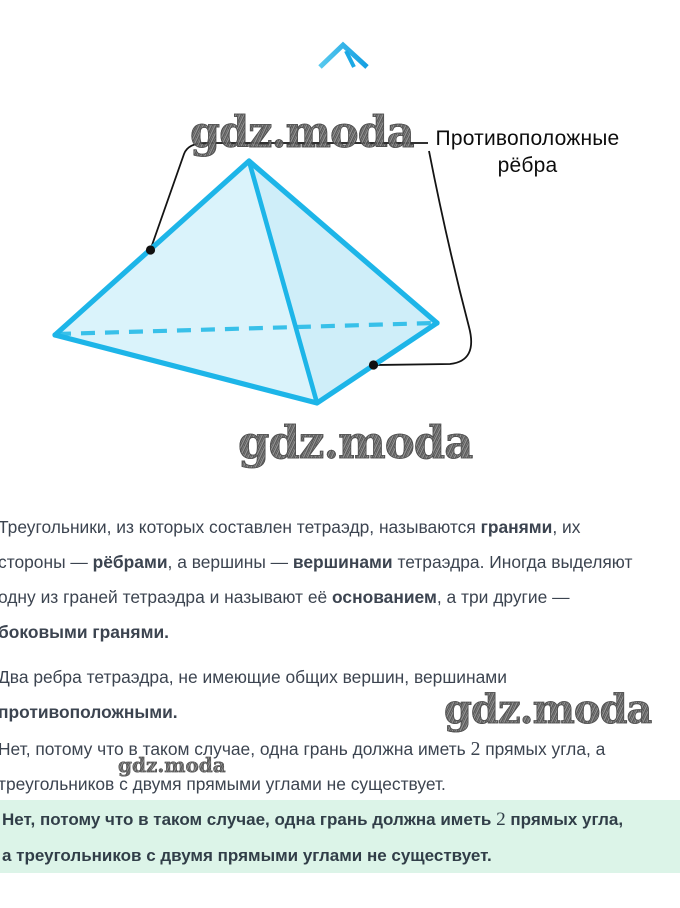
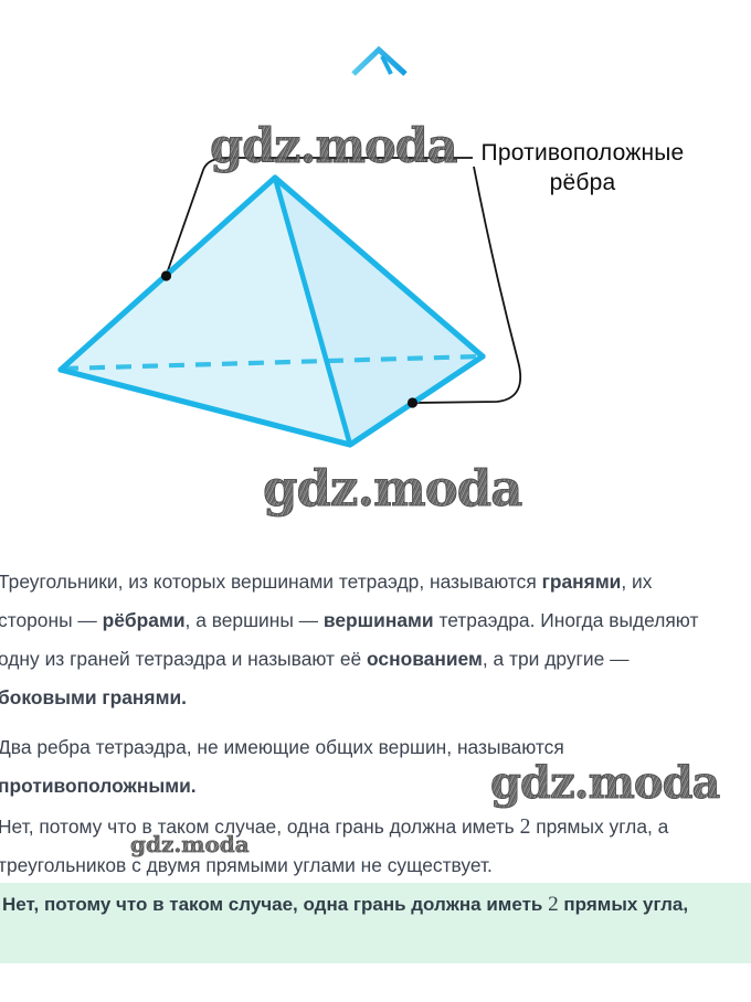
  Противоположные
  рёбра
  gdz.moda
  gdz.moda
  gdz.moda
  gdz.moda
- Треугольники, из которых составлен тетраэдр, называются гранями, их
+ Треугольники, из которых вершинами тетраэдр, называются гранями, их
  стороны — рёбрами, а вершины — вершинами тетраэдра. Иногда выделяют
  одну из граней тетраэдра и называют её основанием, а три другие —
  боковыми гранями.
- Два ребра тетраэдра, не имеющие общих вершин, вершинами
+ Два ребра тетраэдра, не имеющие общих вершин, называются
  противоположными.
  Нет, потому что в таком случае, одна грань должна иметь 2 прямых угла, а
  треугольников с двумя прямыми углами не существует.
  Нет, потому что в таком случае, одна грань должна иметь 2 прямых угла,
- а треугольников с двумя прямыми углами не существует.
